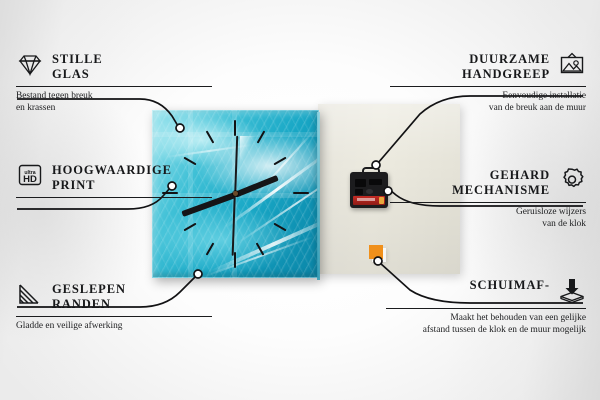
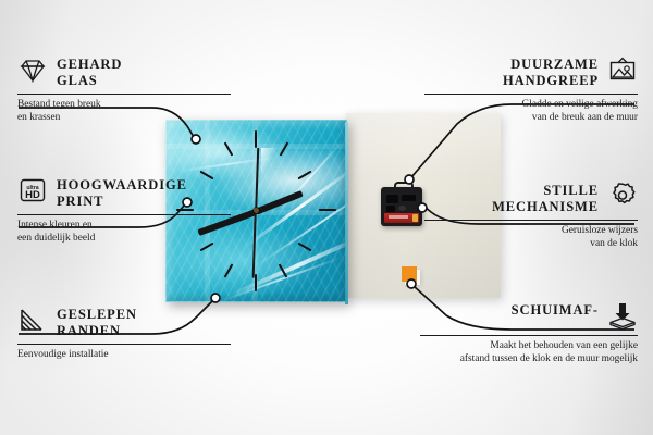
- STILLE
+ GEHARD
  GLAS
  Bestand tegen breuk
  en krassen
  HD
  HOOGWAARDIGE
  PRINT
+ Intense kleuren en
+ een duidelijk beeld
  GESLEPEN
  RANDEN
- Gladde en veilige afwerking
+ Eenvoudige installatie
  DUURZAME
  HANDGREEP
- Eenvoudige installatie
+ Gladde en veilige afwerking
  van de breuk aan de muur
- GEHARD
+ STILLE
  MECHANISME
  Geruisloze wijzers
  van de klok
  SCHUIMAF-
  Maakt het behouden van een gelijke
  afstand tussen de klok en de muur mogelijk
